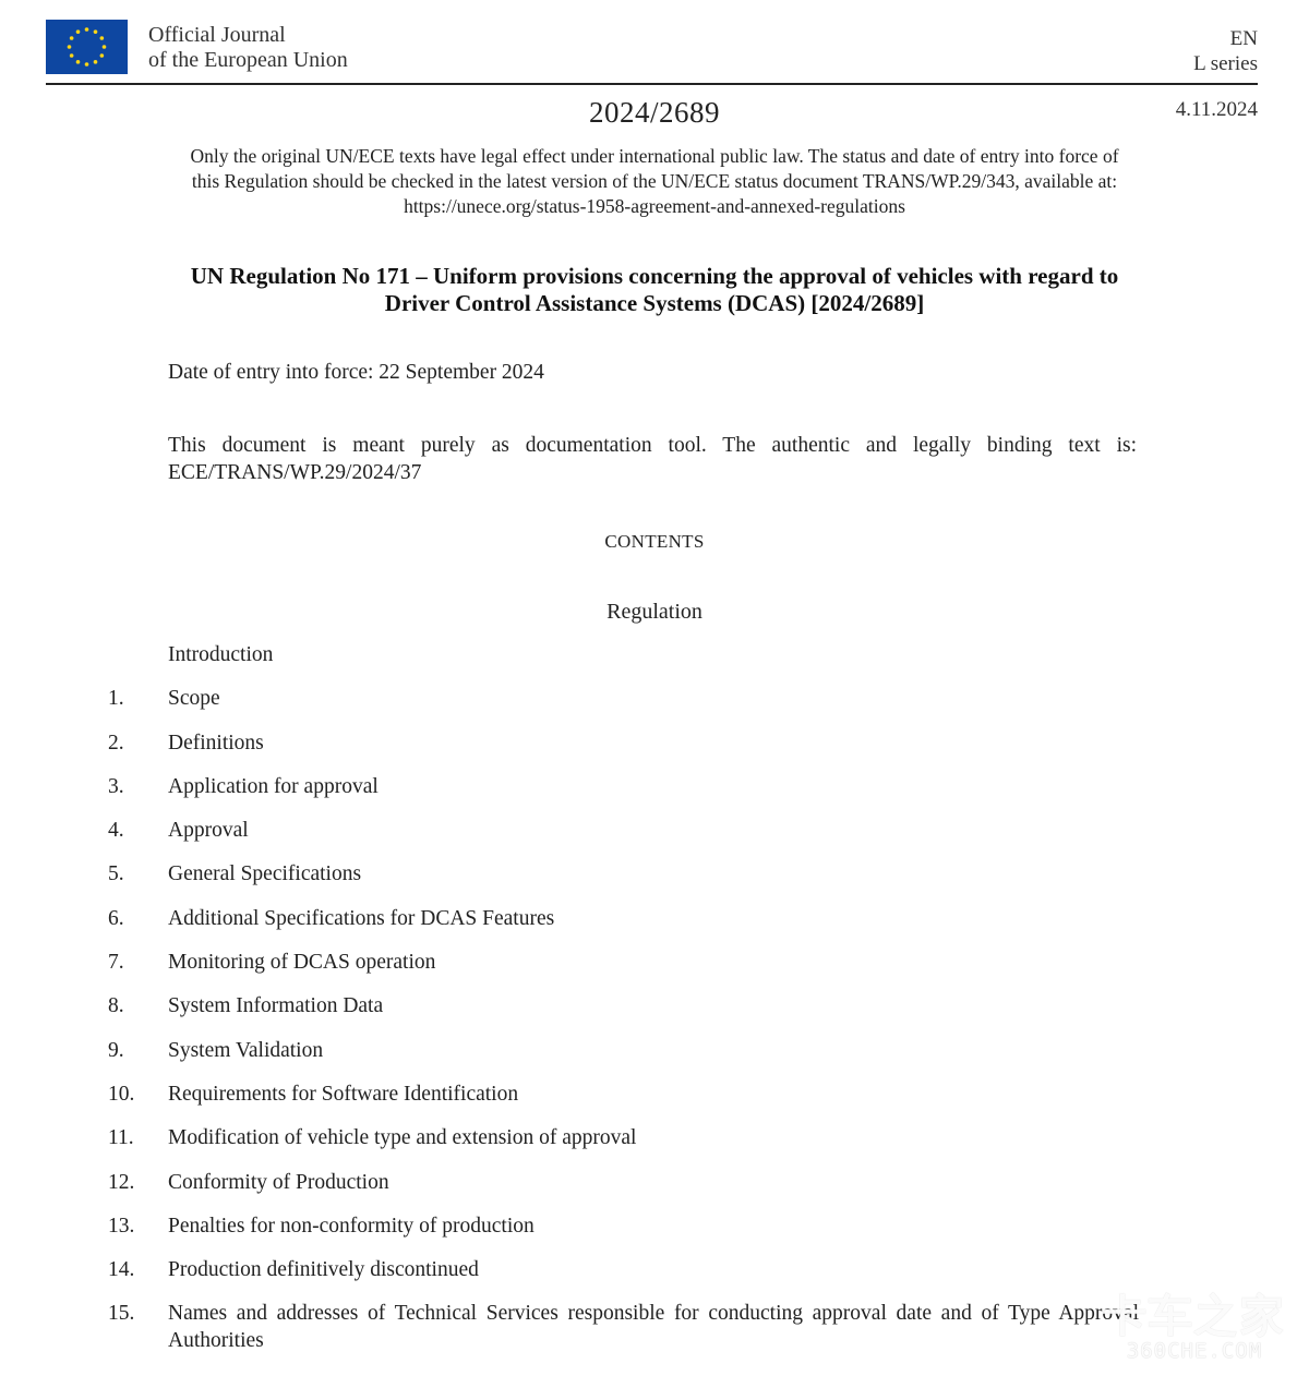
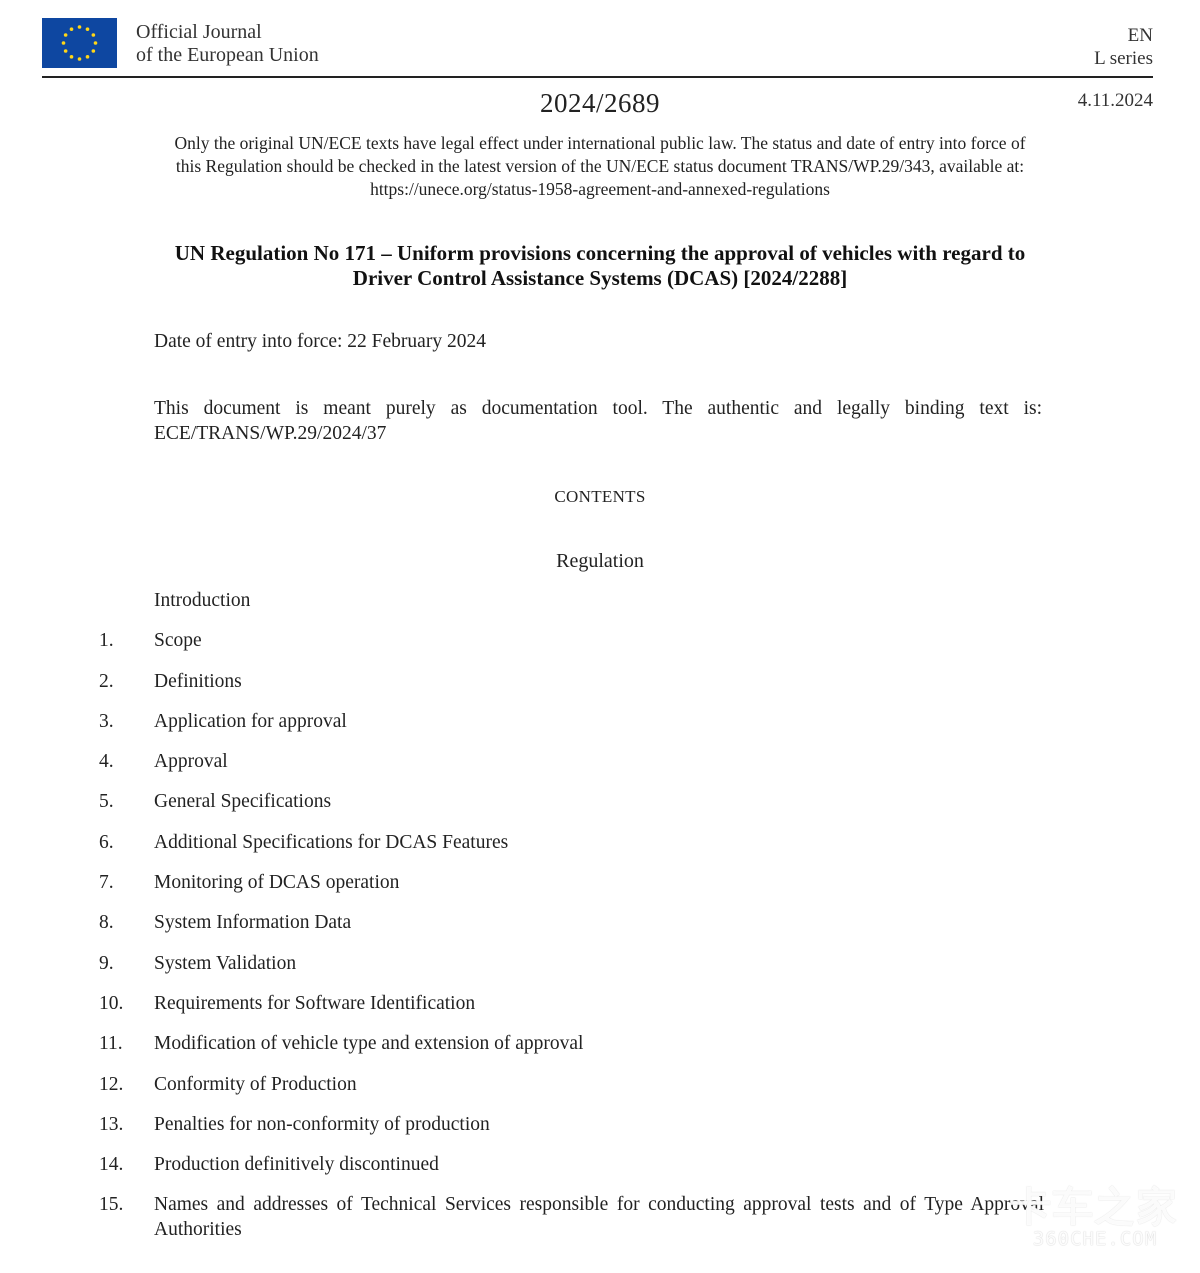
  Official Journal
  of the European Union
  EN
  L series
  2024/2689
  4.11.2024
  Only the original UN/ECE texts have legal effect under international public law. The status and date of entry into force of
  this Regulation should be checked in the latest version of the UN/ECE status document TRANS/WP.29/343, available at:
  https://unece.org/status-1958-agreement-and-annexed-regulations
  UN Regulation No 171 – Uniform provisions concerning the approval of vehicles with regard to
- Driver Control Assistance Systems (DCAS) [2024/2689]
+ Driver Control Assistance Systems (DCAS) [2024/2288]
- Date of entry into force: 22 September 2024
+ Date of entry into force: 22 February 2024
  This document is meant purely as documentation tool. The authentic and legally binding text is:
  ECE/TRANS/WP.29/2024/37
  CONTENTS
  Regulation
  Introduction
  1.
  Scope
  2.
  Definitions
  3.
  Application for approval
  4.
  Approval
  5.
  General Specifications
  6.
  Additional Specifications for DCAS Features
  7.
  Monitoring of DCAS operation
  8.
  System Information Data
  9.
  System Validation
  10.
  Requirements for Software Identification
  11.
  Modification of vehicle type and extension of approval
  12.
  Conformity of Production
  13.
  Penalties for non-conformity of production
  14.
  Production definitively discontinued
  15.
- Names and addresses of Technical Services responsible for conducting approval date and of Type Approval
+ Names and addresses of Technical Services responsible for conducting approval tests and of Type Approval
  Authorities
  卡车之家
  360CHE.COM
